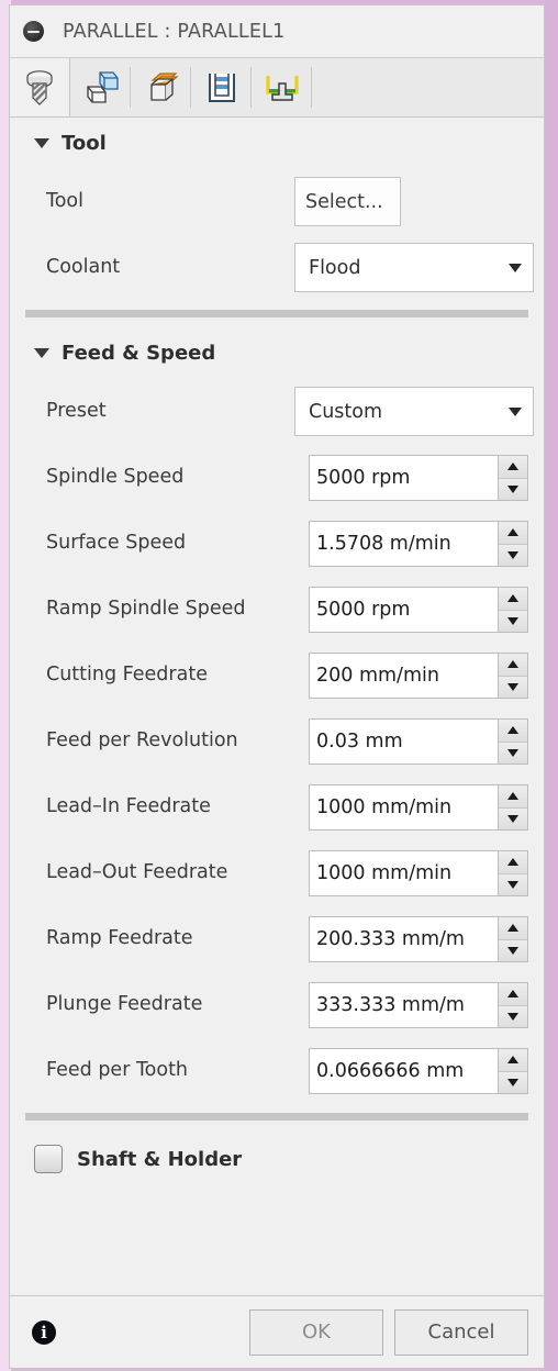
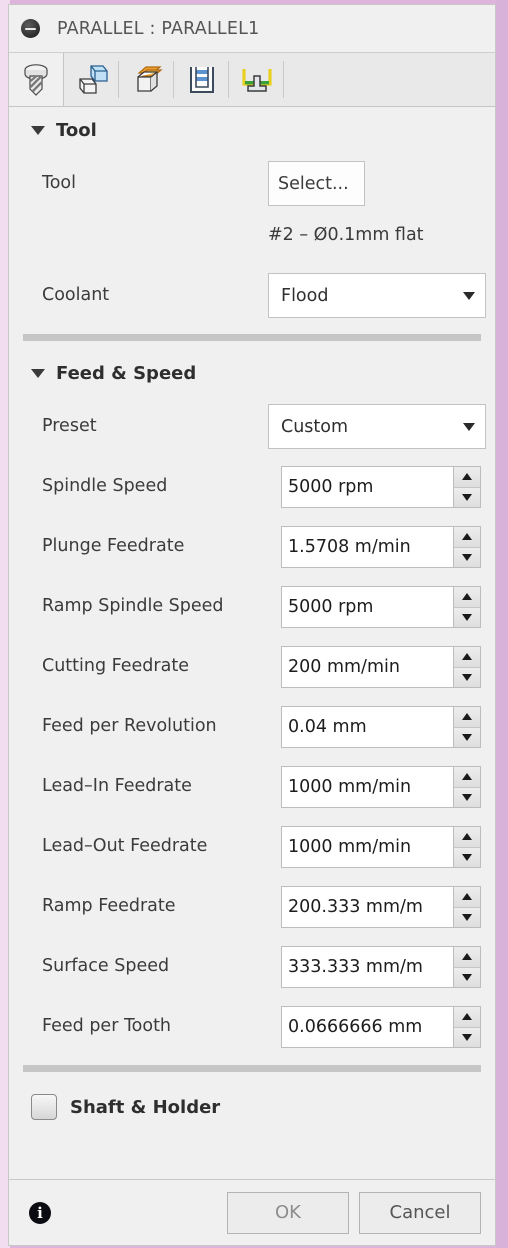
  PARALLEL : PARALLEL1
  Tool
  Tool
  Select...
+ #2 – Ø0.1mm flat
  Coolant
  Flood
  Feed & Speed
  Preset
  Custom
  Spindle Speed
  5000 rpm
- Surface Speed
+ Plunge Feedrate
  1.5708 m/min
  Ramp Spindle Speed
  5000 rpm
  Cutting Feedrate
  200 mm/min
  Feed per Revolution
- 0.03 mm
+ 0.04 mm
  Lead–In Feedrate
  1000 mm/min
  Lead–Out Feedrate
  1000 mm/min
  Ramp Feedrate
  200.333 mm/m
- Plunge Feedrate
+ Surface Speed
  333.333 mm/m
  Feed per Tooth
  0.0666666 mm
  Shaft & Holder
  i
  OK
  Cancel
